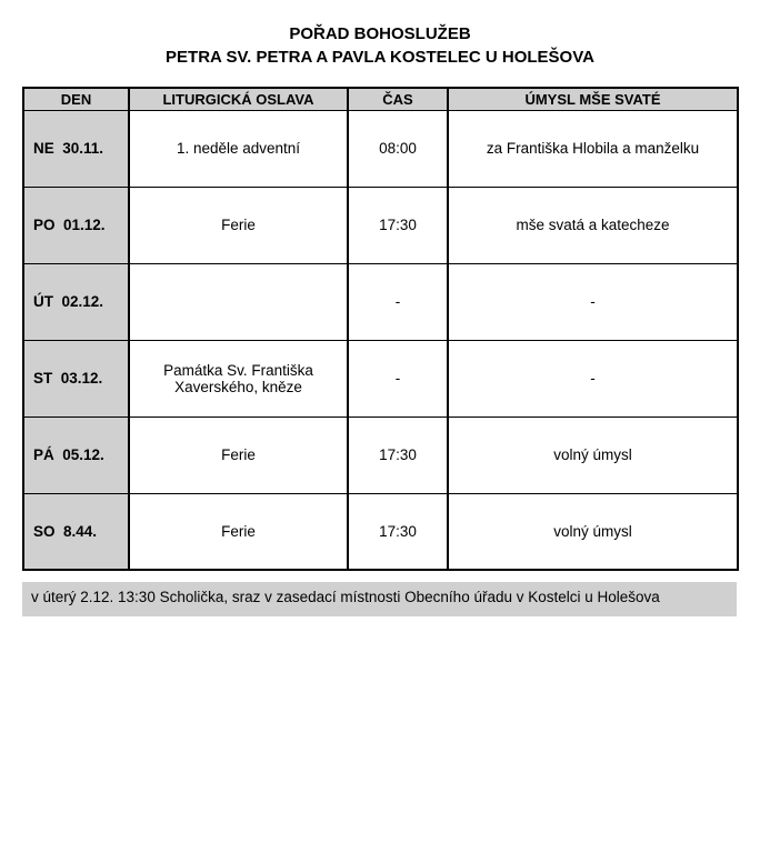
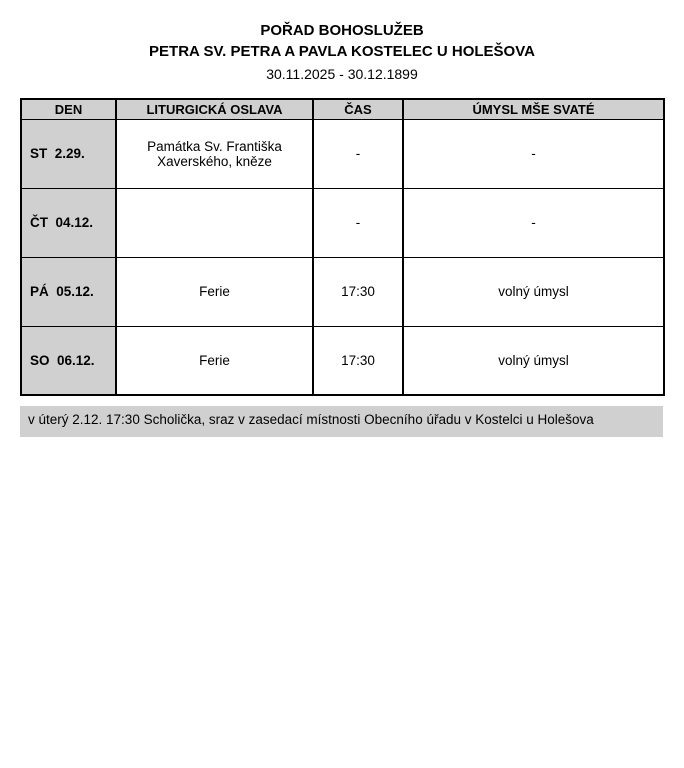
  POŘAD BOHOSLUŽEB
  PETRA SV. PETRA A PAVLA KOSTELEC U HOLEŠOVA
+ 30.11.2025 - 30.12.1899
  DEN	LITURGICKÁ OSLAVA	ČAS	ÚMYSL MŠE SVATÉ
- NE 30.11.	1. neděle adventní	08:00	za Františka Hlobila a manželku
- PO 01.12.	Ferie	17:30	mše svatá a katecheze
- ÚT 02.12.		-	-
- ST 03.12.	Památka Sv. Františka Xaverského, kněze	-	-
+ ST 2.29.	Památka Sv. Františka Xaverského, kněze	-	-
+ ČT 04.12.		-	-
  PÁ 05.12.	Ferie	17:30	volný úmysl
- SO 8.44.	Ferie	17:30	volný úmysl
+ SO 06.12.	Ferie	17:30	volný úmysl
- v úterý 2.12. 13:30 Scholička, sraz v zasedací místnosti Obecního úřadu v Kostelci u Holešova
+ v úterý 2.12. 17:30 Scholička, sraz v zasedací místnosti Obecního úřadu v Kostelci u Holešova
